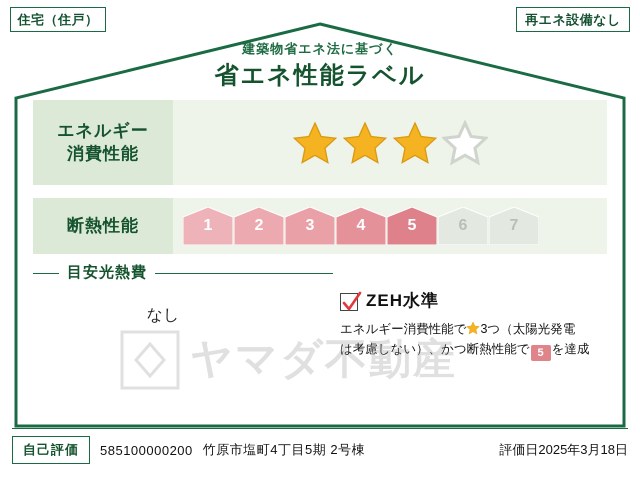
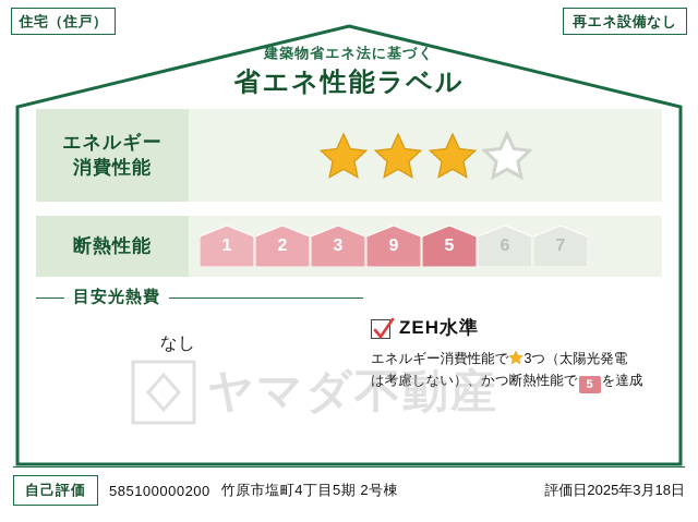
  住宅（住戸）
  再エネ設備なし
  建築物省エネ法に基づく
  省エネ性能ラベル
  エネルギー
  消費性能
  断熱性能
  1
  2
  3
- 4
+ 9
  5
  6
  7
  目安光熱費
  なし
  ZEH水準
  エネルギー消費性能で 3つ（太陽光発電
  は考慮しない）、かつ断熱性能で 5 を達成
  ヤマダ不動産
  自己評価
  585100000200
  竹原市塩町4丁目5期 2号棟
  評価日2025年3月18日
